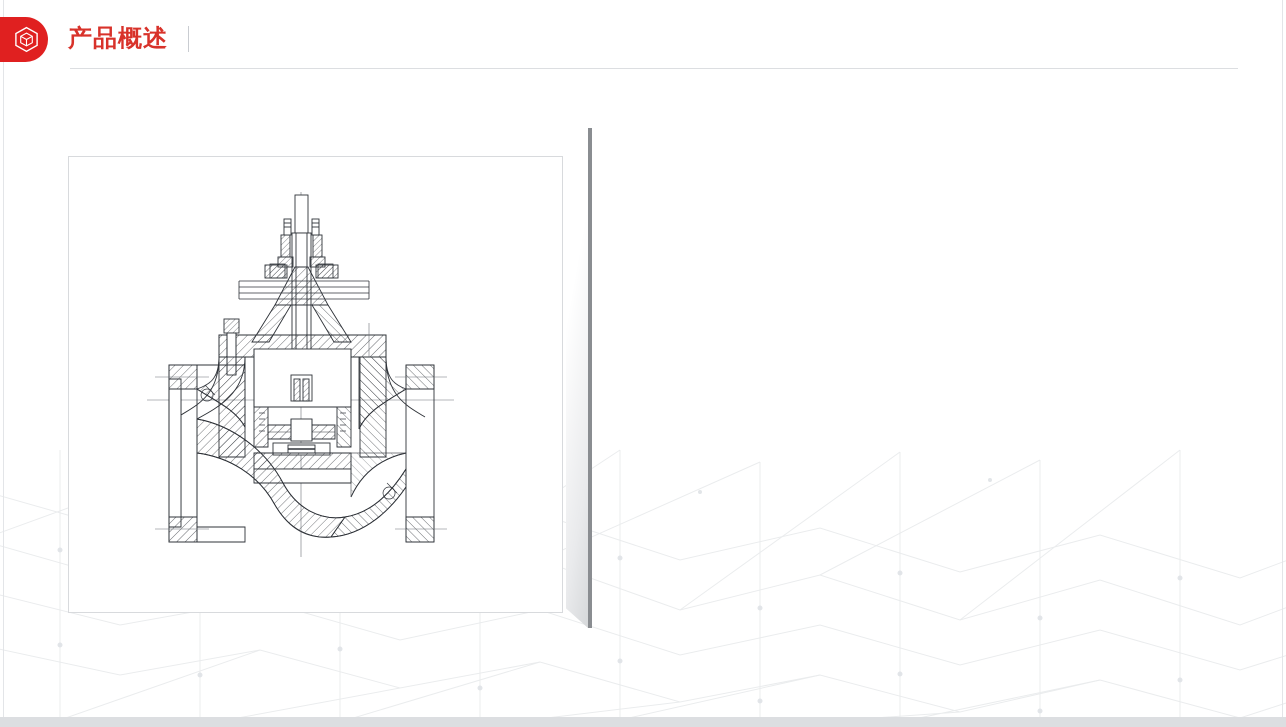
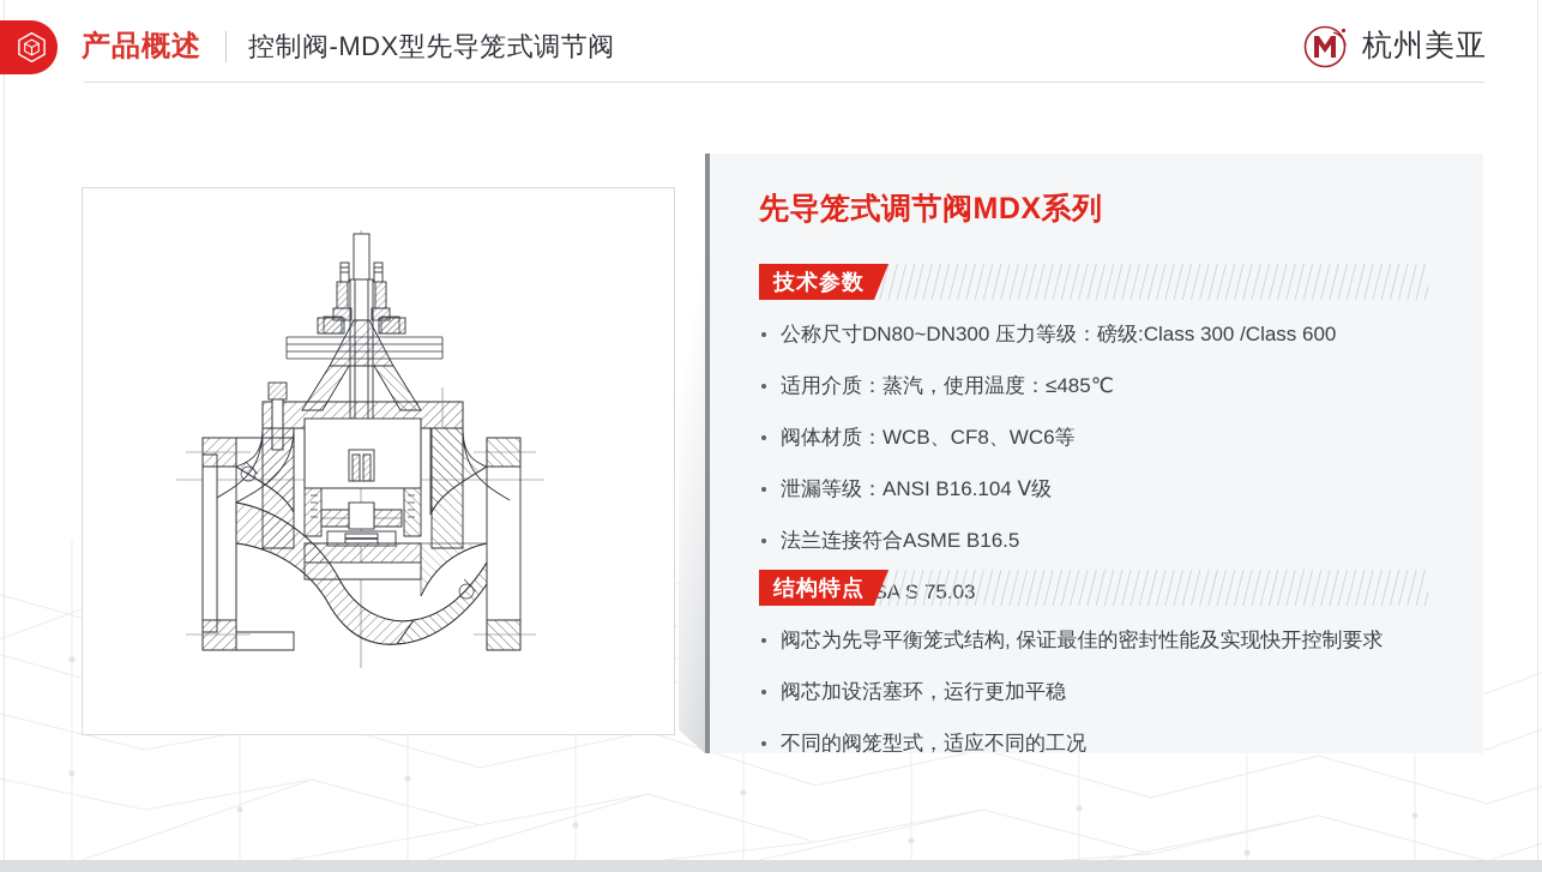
  产品概述
+ 控制阀-MDX型先导笼式调节阀
+ 杭州美亚
+ 先导笼式调节阀MDX系列
+ 技术参数
+ 公称尺寸DN80~DN300 压力等级：磅级:Class 300 /Class 600
+ 适用介质：蒸汽，使用温度：≤485℃
+ 阀体材质：WCB、CF8、WC6等
+ 泄漏等级：ANSI B16.104 Ⅴ级
+ 法兰连接符合ASME B16.5
+ 结构特点
+ 阀芯为先导平衡笼式结构, 保证最佳的密封性能及实现快开控制要求
+ 阀芯加设活塞环，运行更加平稳
+ 不同的阀笼型式，适应不同的工况
